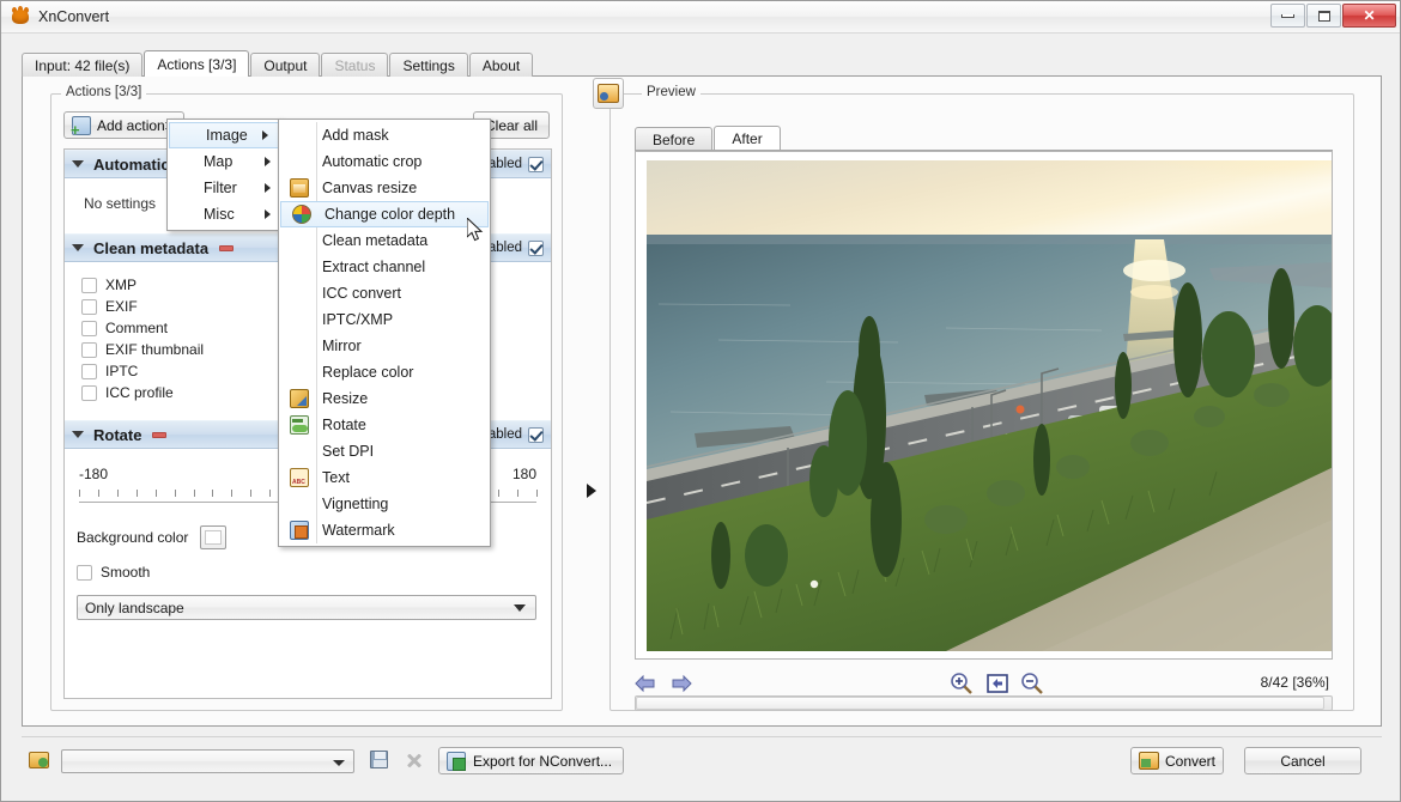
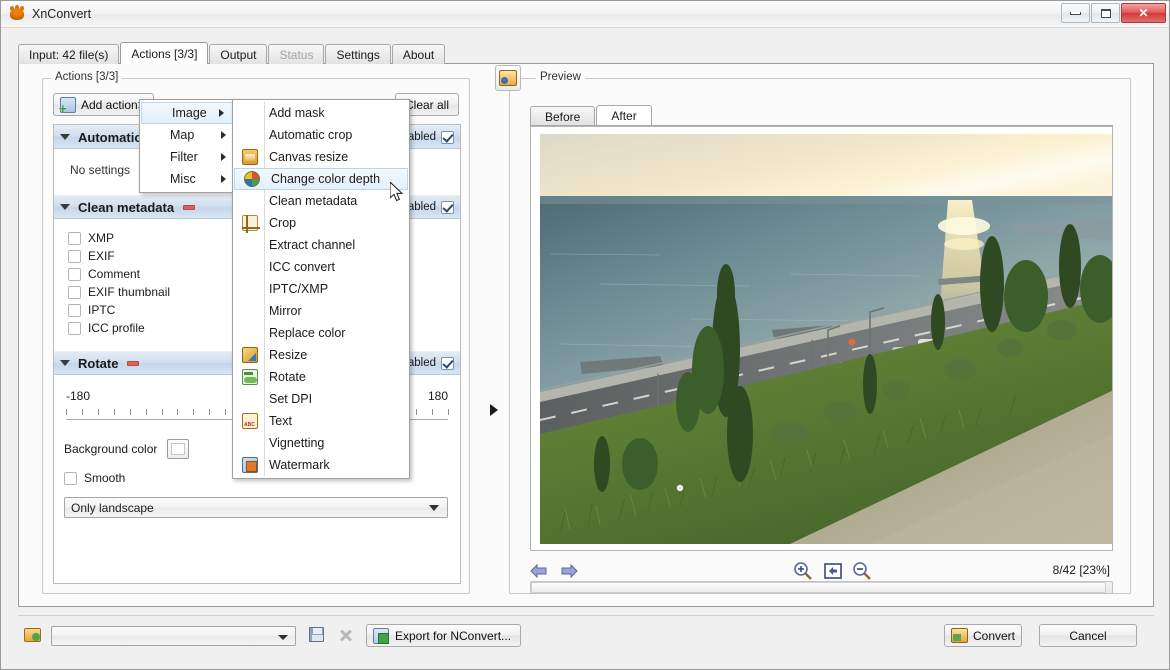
  XnConvert
  ✕
  Input: 42 file(s)
  Actions [3/3]
  Output
  Status
  Settings
  About
  Actions [3/3]
  Add action
  lear all
  Automatic
  abled
  No settings
  Clean metadata
  abled
  XMP
  EXIF
  Comment
  EXIF thumbnail
  IPTC
  ICC profile
  Rotate
  abled
  -180
  180
  Background color
  Smooth
  Only landscape
  Preview
  Before
  After
- 8/42 [36%]
+ 8/42 [23%]
  Export for NConvert...
  Convert
  Cancel
  Image
  Map
  Filter
  Misc
  Add mask
  Automatic crop
  Canvas resize
  Change color depth
  Clean metadata
+ Crop
  Extract channel
  ICC convert
  IPTC/XMP
  Mirror
  Replace color
  Resize
  Rotate
  Set DPI
  Text
  Vignetting
  Watermark
